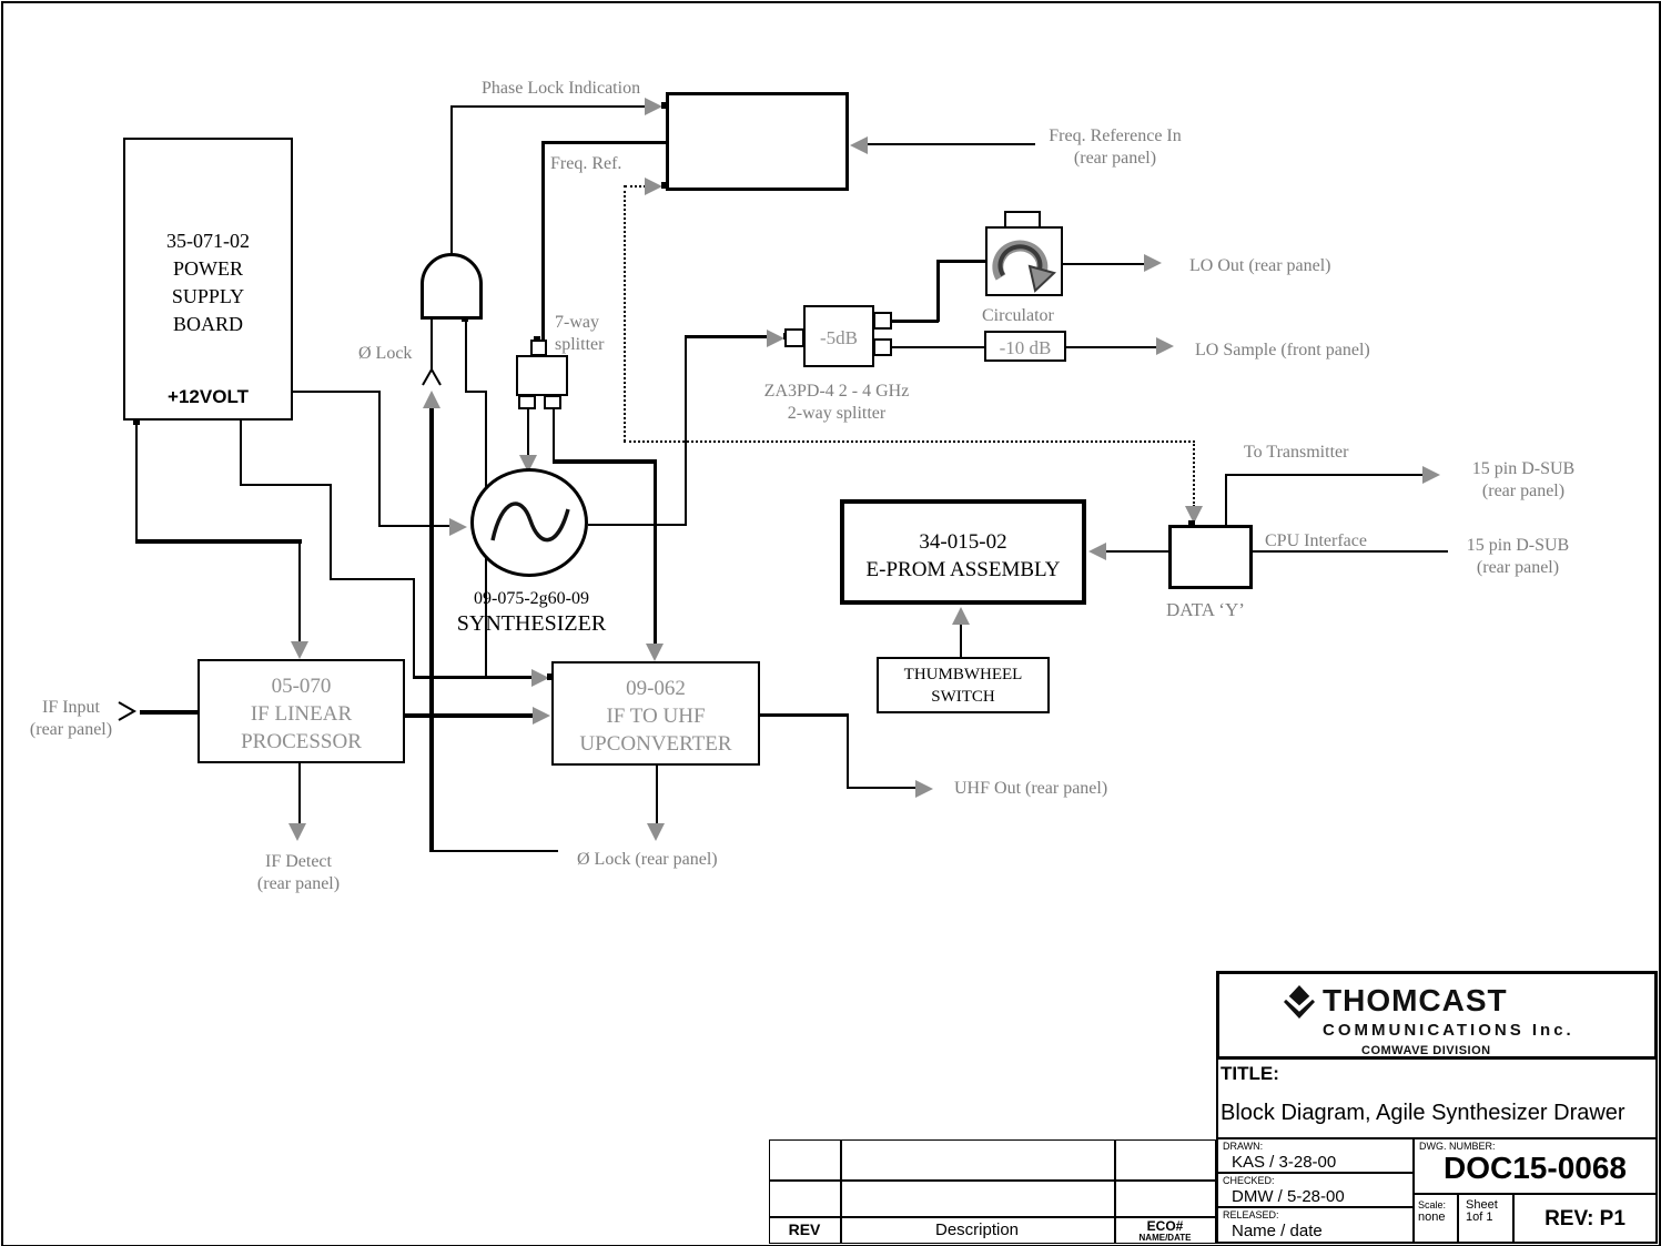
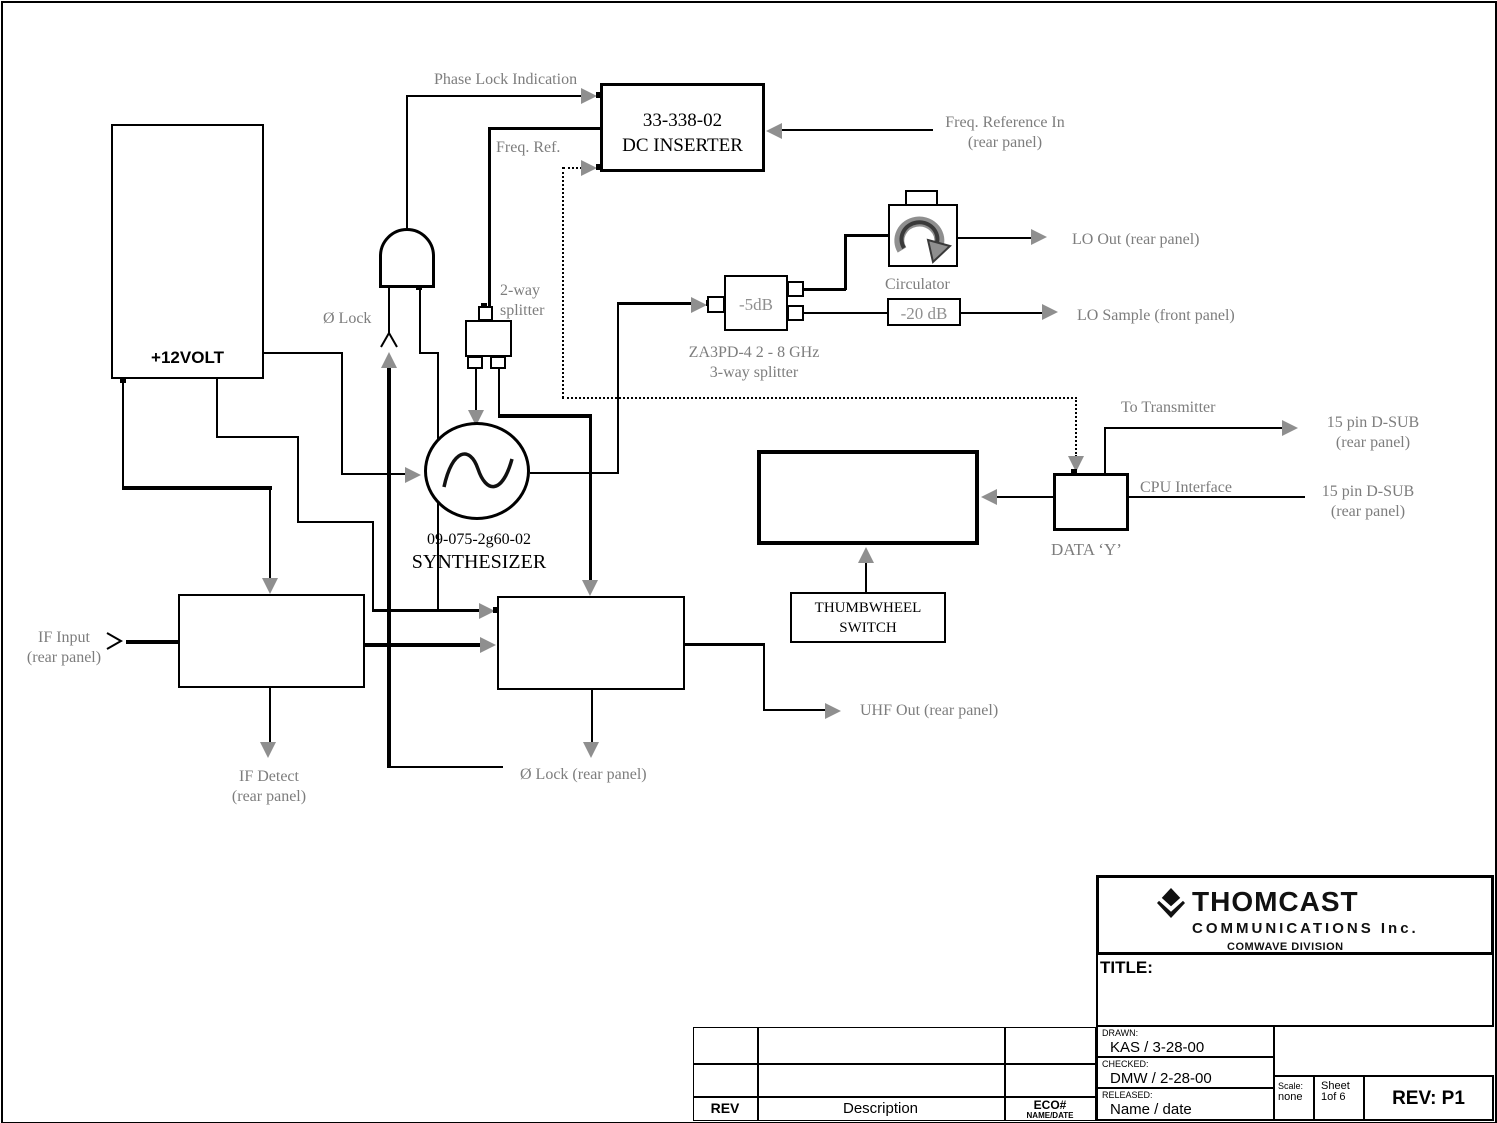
- 35-071-02
- POWER
- SUPPLY
- BOARD
  +12VOLT
+ 33-338-02
+ DC INSERTER
  -5dB
- -10 dB
+ -20 dB
- 09-075-2g60-09
+ 09-075-2g60-02
  SYNTHESIZER
- 05-070
- IF LINEAR
- PROCESSOR
- 09-062
- IF TO UHF
- UPCONVERTER
- 34-015-02
- E-PROM ASSEMBLY
  DATA ‘Y’
  THUMBWHEEL
  SWITCH
  Phase Lock Indication
  Freq. Ref.
  Freq. Reference In
  (rear panel)
  Ø Lock
- 7-way
+ 2-way
  splitter
- ZA3PD-4 2 - 4 GHz
+ ZA3PD-4 2 - 8 GHz
- 2-way splitter
+ 3-way splitter
  Circulator
  LO Out (rear panel)
  LO Sample (front panel)
  To Transmitter
  15 pin D-SUB
  (rear panel)
  CPU Interface
  15 pin D-SUB
  (rear panel)
  IF Input
  (rear panel)
  IF Detect
  (rear panel)
  Ø Lock (rear panel)
  UHF Out (rear panel)
  THOMCAST
  COMMUNICATIONS Inc.
  COMWAVE DIVISION
  TITLE:
- Block Diagram, Agile Synthesizer Drawer
  DRAWN:
  KAS / 3-28-00
  CHECKED:
- DMW / 5-28-00
+ DMW / 2-28-00
  RELEASED:
  Name / date
- DWG. NUMBER:
- DOC15-0068
  Scale:
  none
  Sheet
- 1of 1
+ 1of 6
  REV: P1
  REV
  Description
  ECO#
  NAME/DATE
